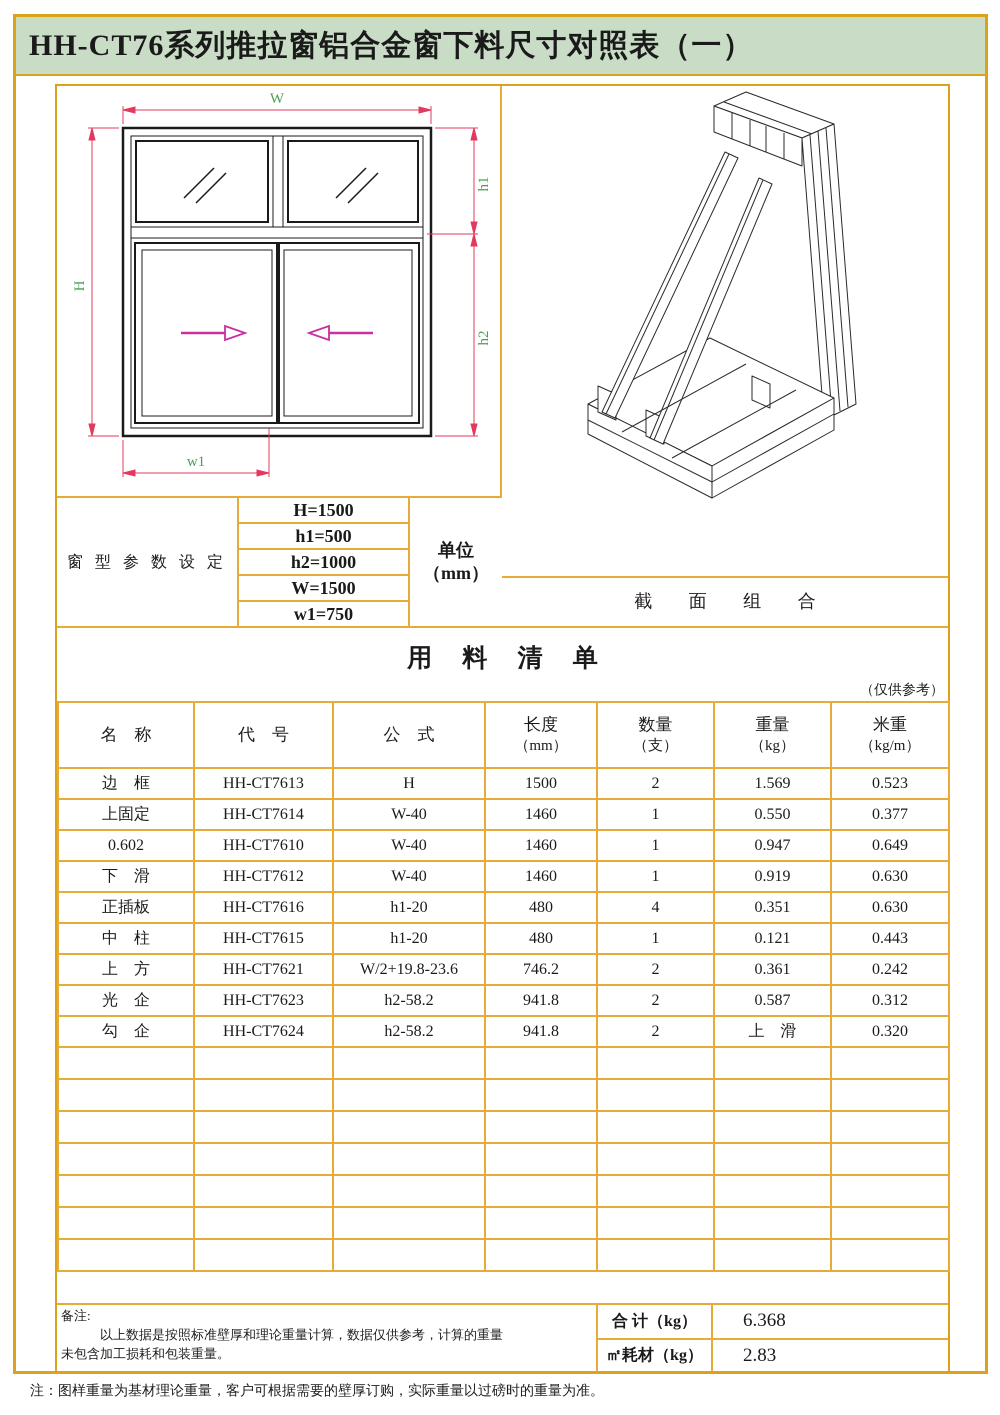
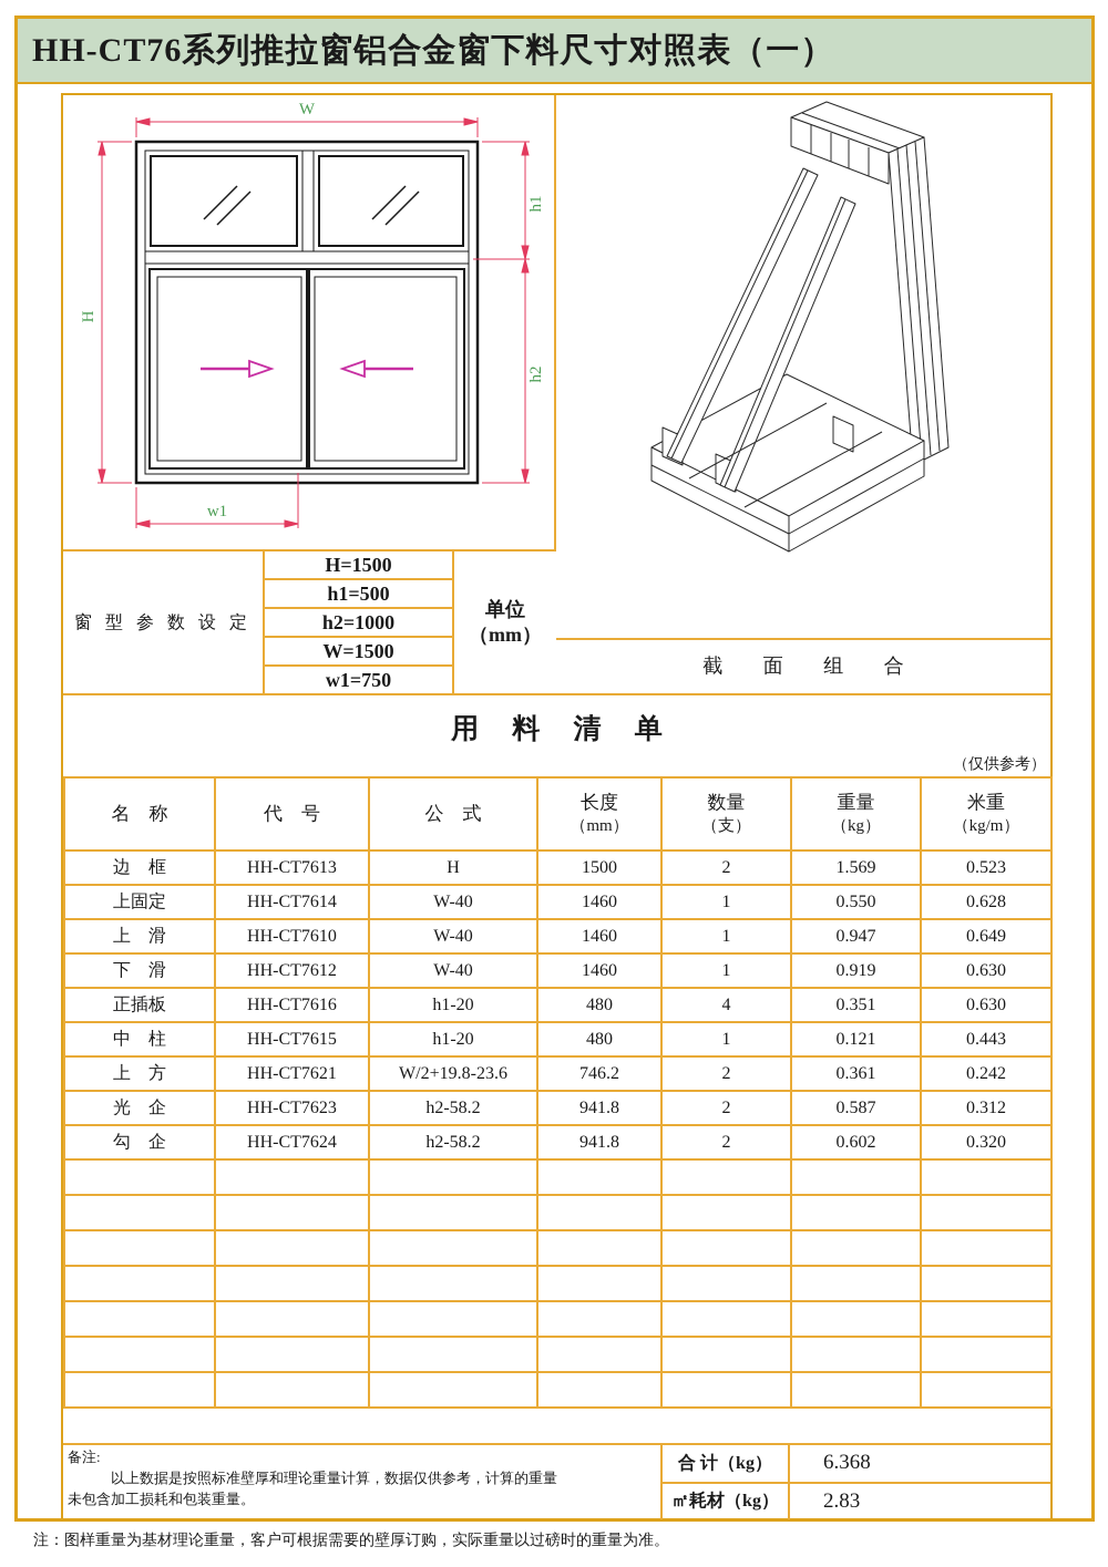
  HH-CT76系列推拉窗铝合金窗下料尺寸对照表（一）
  W
  w1
  截 面 组 合
  窗 型 参 数 设 定
  H=1500
  h1=500
  h2=1000
  W=1500
  w1=750
  单位
  （mm）
  用 料 清 单
  （仅供参考）
  名 称	代 号	公 式	长度（mm）	数量（支）	重量（kg）	米重（kg/m）
  边 框	HH-CT7613	H	1500	2	1.569	0.523
- 上固定	HH-CT7614	W-40	1460	1	0.550	0.377
+ 上固定	HH-CT7614	W-40	1460	1	0.550	0.628
- 0.602	HH-CT7610	W-40	1460	1	0.947	0.649
+ 上 滑	HH-CT7610	W-40	1460	1	0.947	0.649
  下 滑	HH-CT7612	W-40	1460	1	0.919	0.630
  正插板	HH-CT7616	h1-20	480	4	0.351	0.630
  中 柱	HH-CT7615	h1-20	480	1	0.121	0.443
  上 方	HH-CT7621	W/2+19.8-23.6	746.2	2	0.361	0.242
  光 企	HH-CT7623	h2-58.2	941.8	2	0.587	0.312
- 勾 企	HH-CT7624	h2-58.2	941.8	2	上 滑	0.320
+ 勾 企	HH-CT7624	h2-58.2	941.8	2	0.602	0.320
  备注:
  以上数据是按照标准壁厚和理论重量计算，数据仅供参考，计算的重量
  未包含加工损耗和包装重量。
  合 计（kg）
  6.368
  ㎡耗材（kg）
  2.83
  注：图样重量为基材理论重量，客户可根据需要的壁厚订购，实际重量以过磅时的重量为准。
